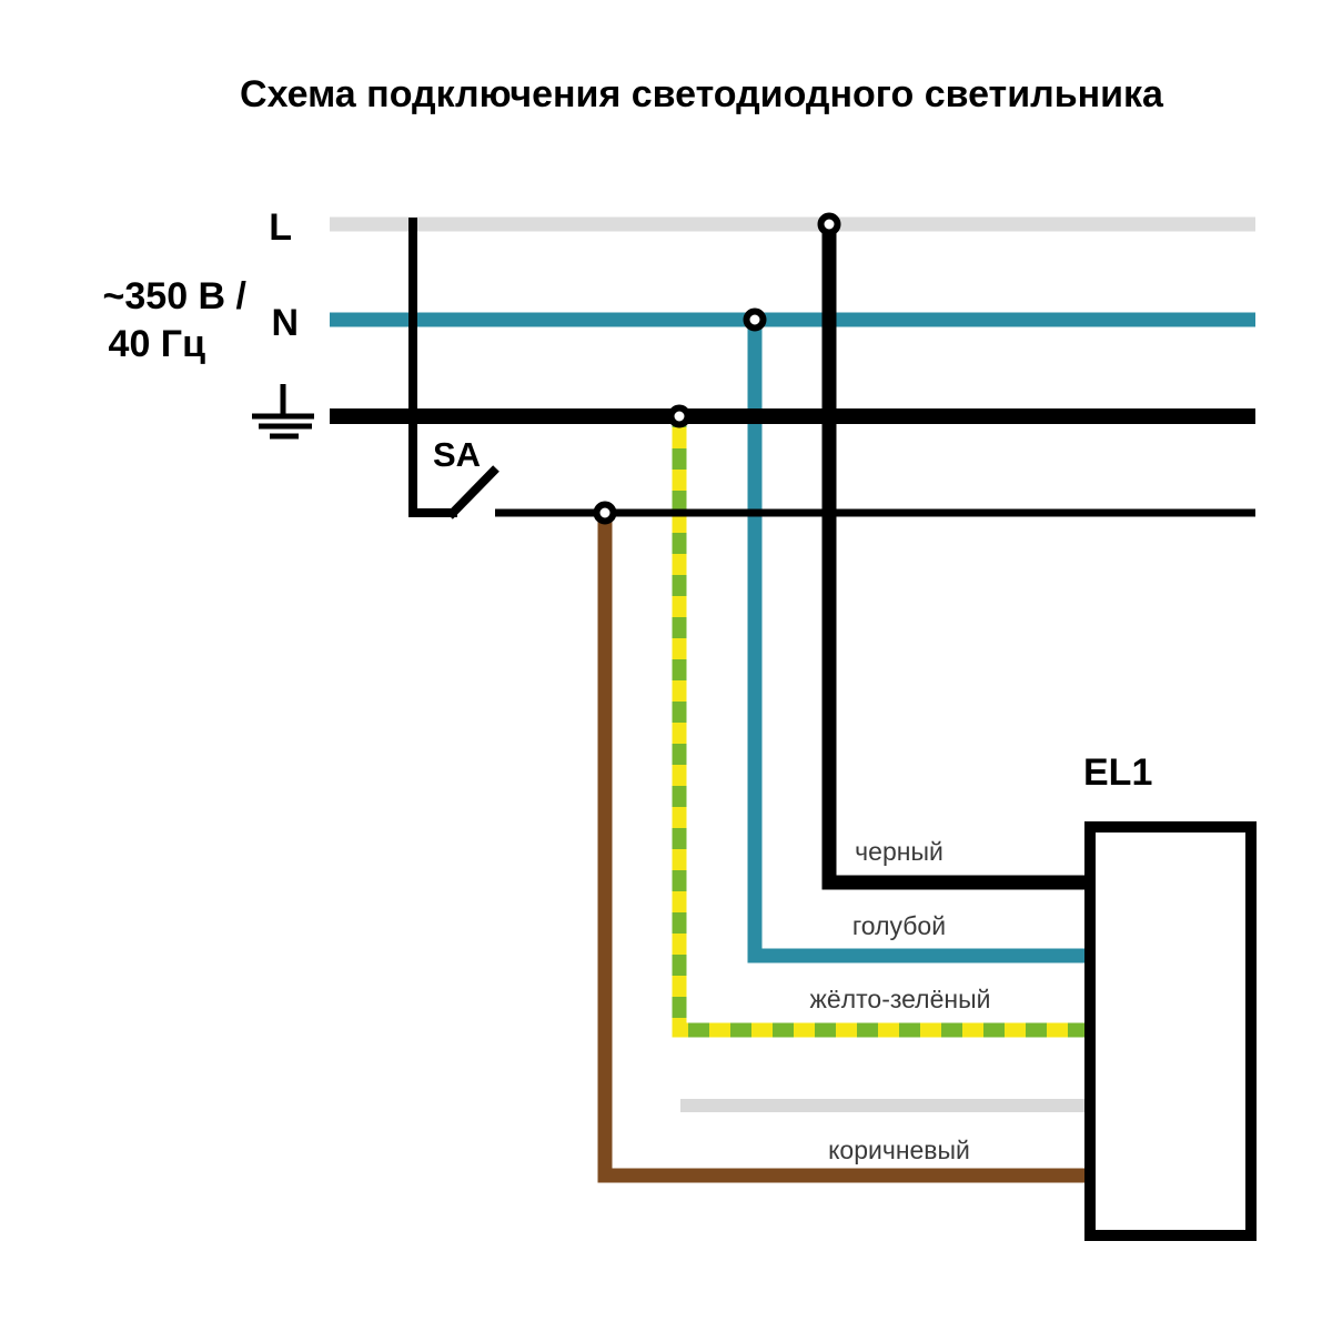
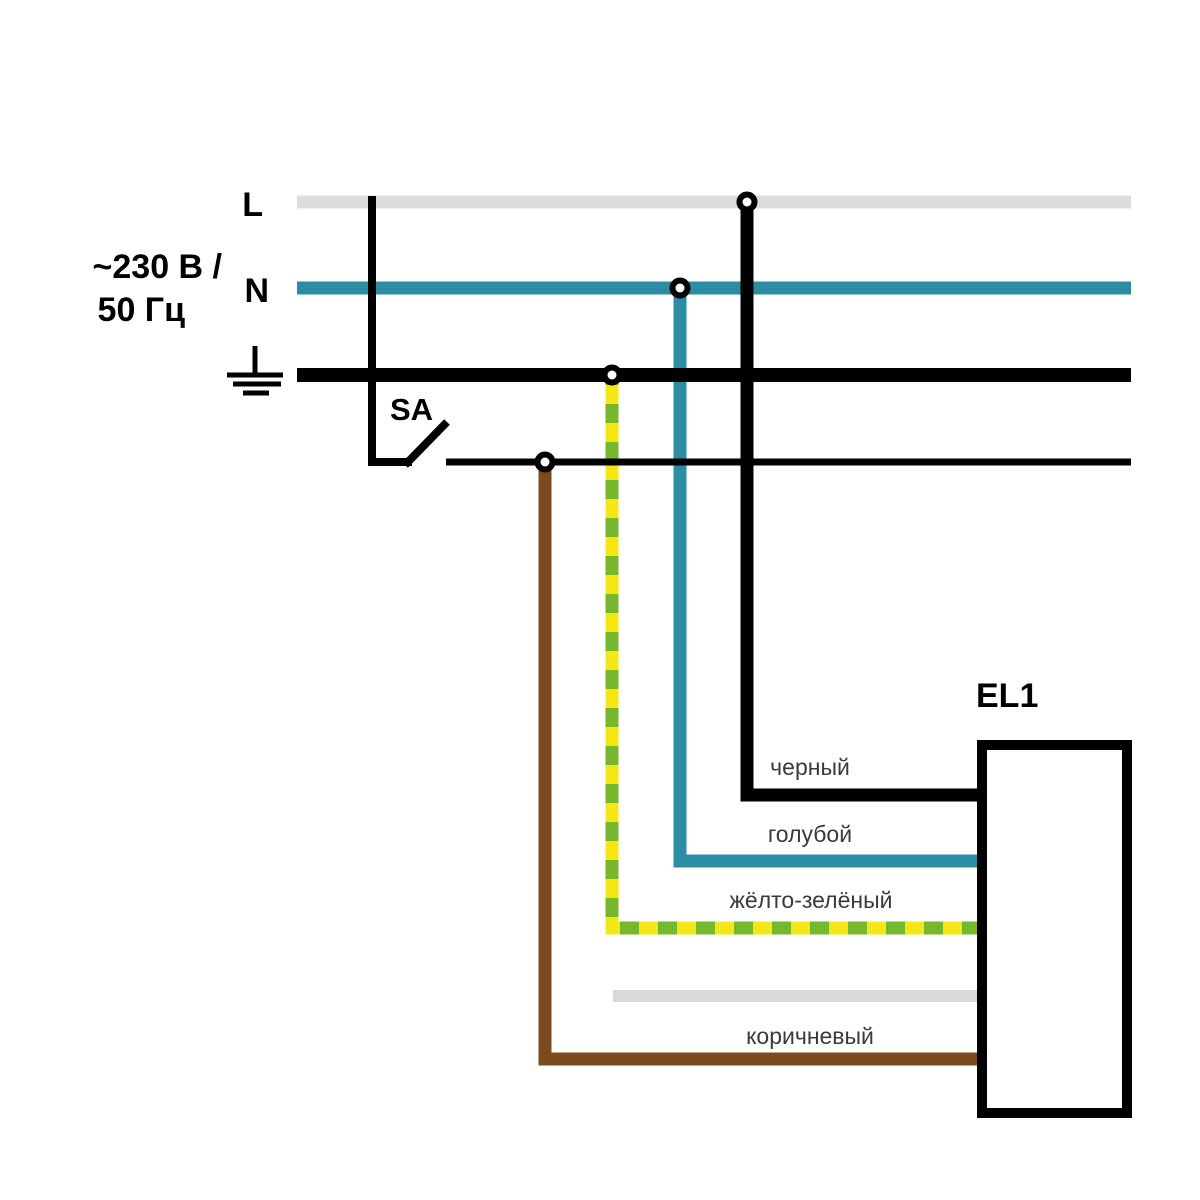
- Схема подключения светодиодного светильника
- ~350 В /
+ ~230 В /
- 40 Гц
+ 50 Гц
  L
  N
  SA
  EL1
  черный
  голубой
  жёлто-зелёный
  коричневый
